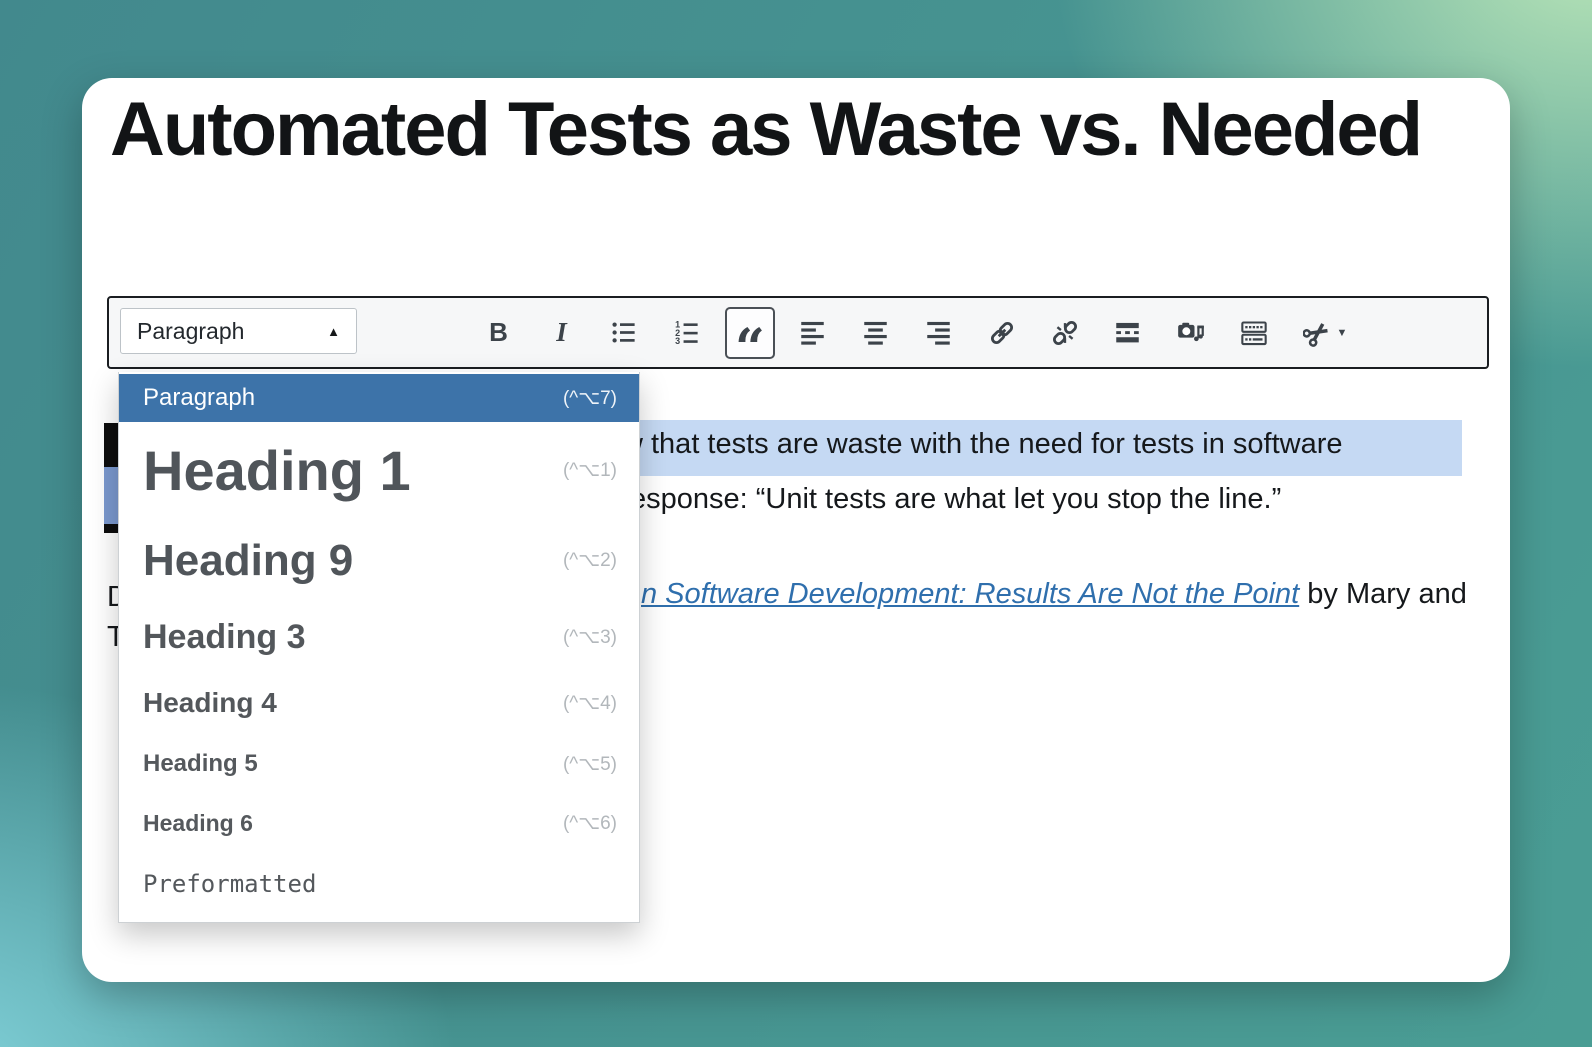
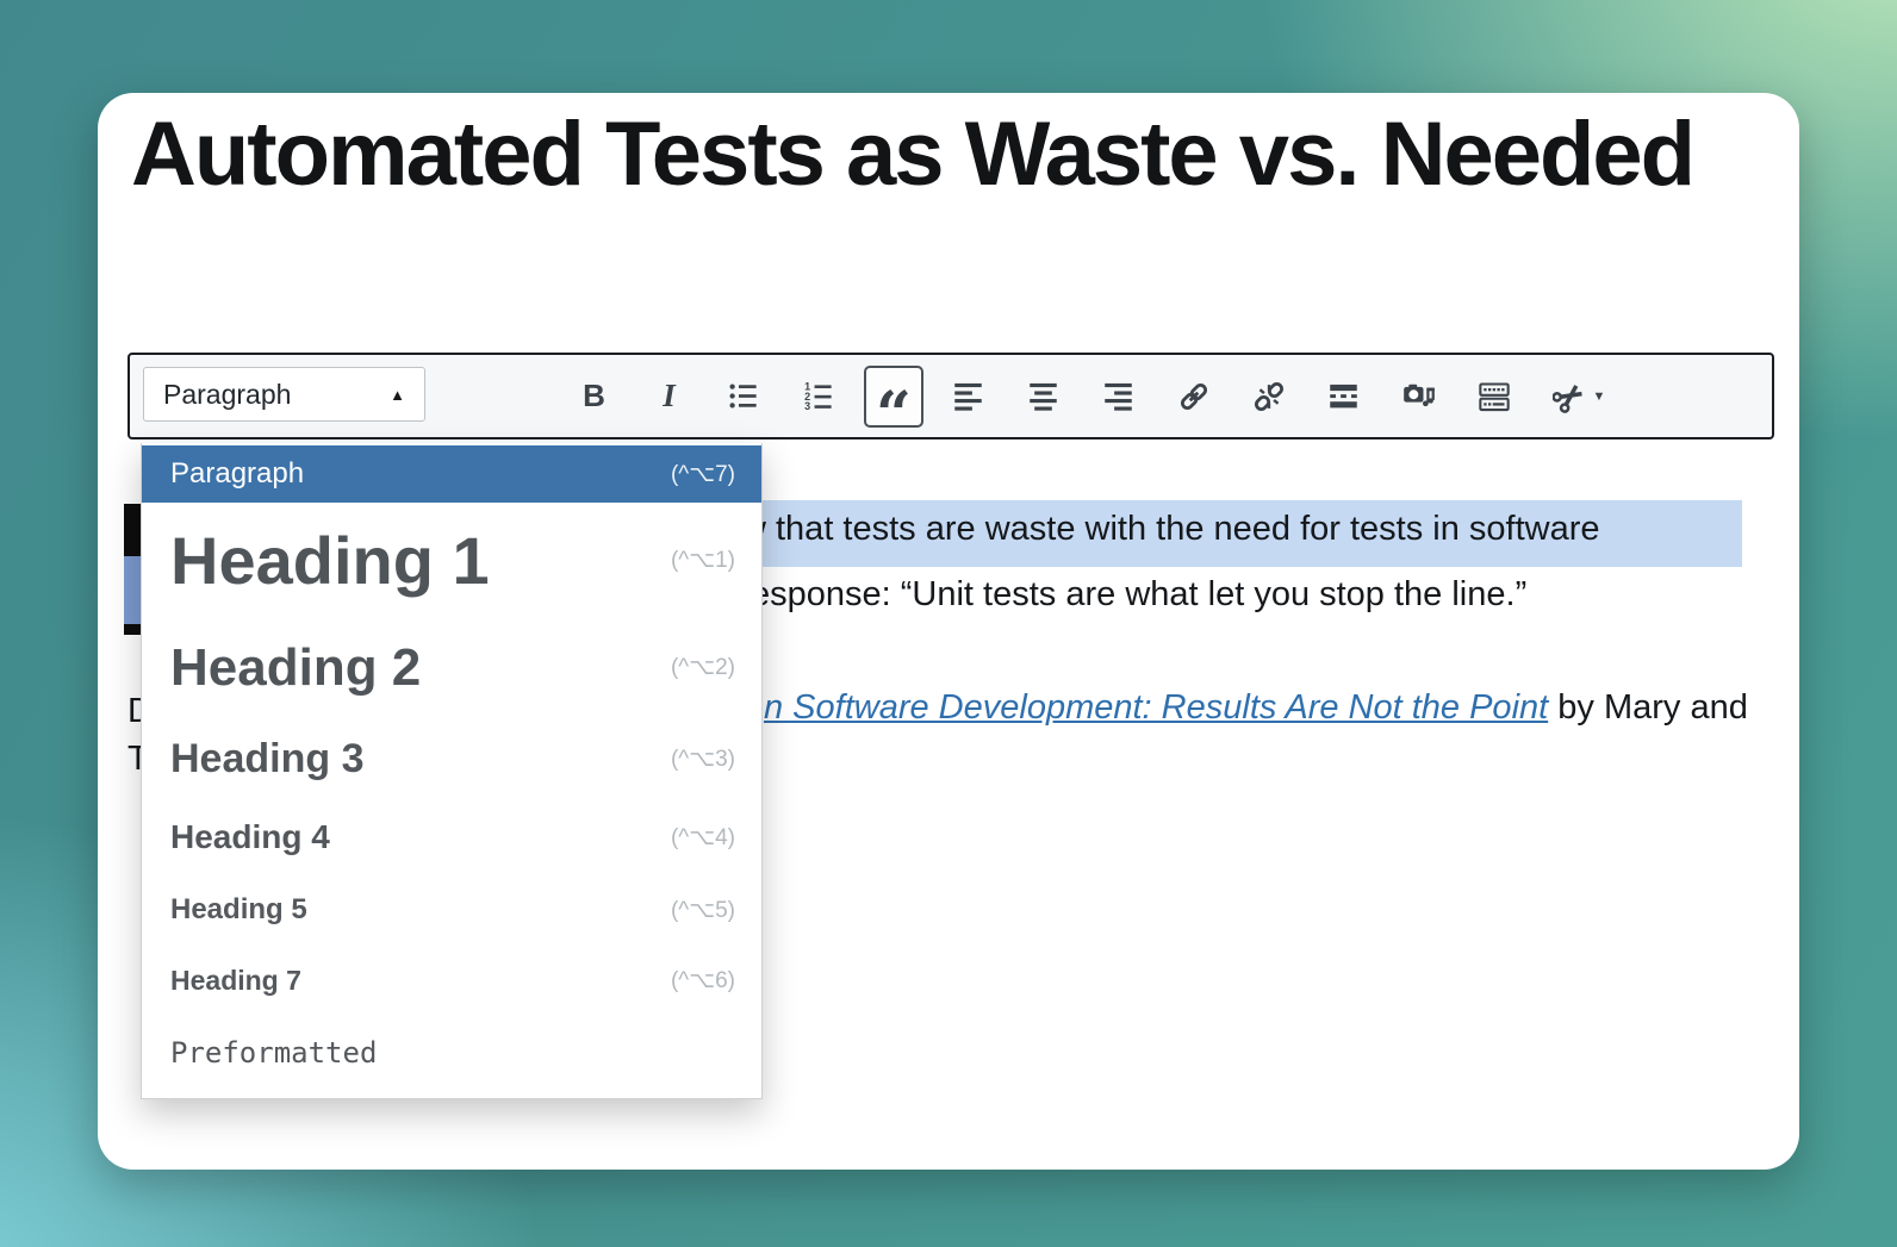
  Automated Tests as Waste vs. Needed
  that tests are waste with the need for tests in software
  sponse: “Unit tests are what let you stop the line.”
  n Software Development: Results Are Not the Point by Mary and
  T
  Paragraph
  ▲
  B
  I
  1
  2
  3
  “
  ▼
  Paragraph
  (^⌥7)
  Heading 1
  (^⌥1)
- Heading 9
+ Heading 2
  (^⌥2)
  Heading 3
  (^⌥3)
  Heading 4
  (^⌥4)
  Heading 5
  (^⌥5)
- Heading 6
+ Heading 7
  (^⌥6)
  Preformatted
